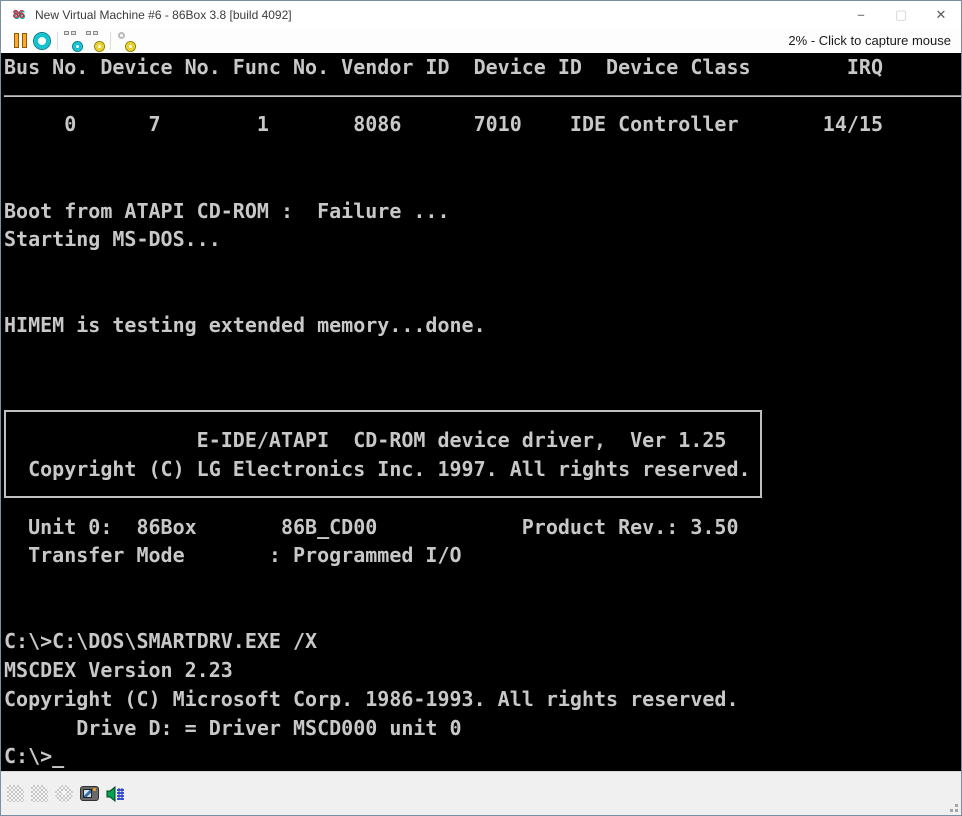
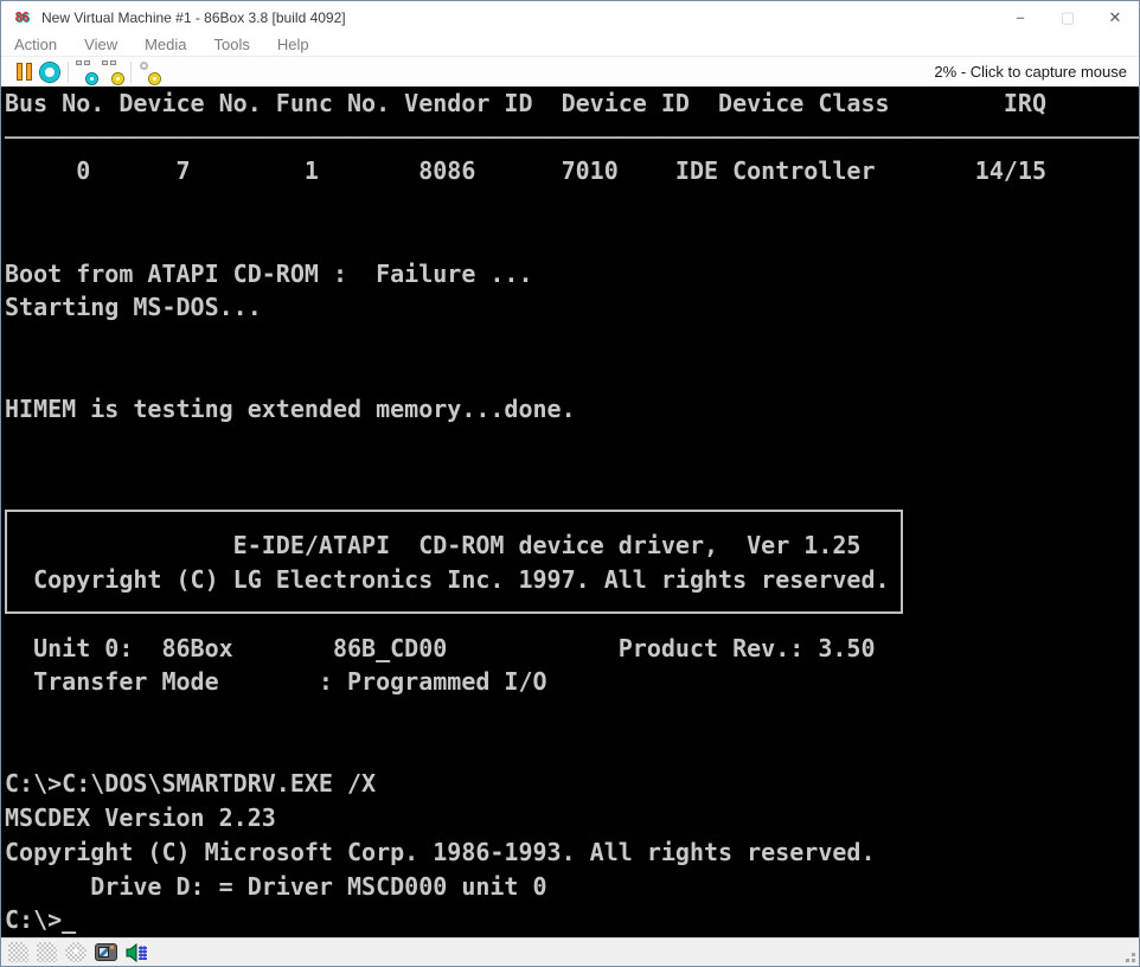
  86
- New Virtual Machine #6 - 86Box 3.8 [build 4092]
+ New Virtual Machine #1 - 86Box 3.8 [build 4092]
  –
  ▢
  ✕
+ Action
+ View
+ Media
+ Tools
+ Help
  2% - Click to capture mouse
  Bus No. Device No. Func No. Vendor ID Device ID Device Class IRQ
  ───────────────────────────────────────────────────────────────────────────────
  0 7 1 8086 7010 IDE Controller 14/15
  Boot from ATAPI CD-ROM : Failure ...
  Starting MS-DOS...
  HIMEM is testing extended memory...done.
  E-IDE/ATAPI CD-ROM device driver, Ver 1.25
  Copyright (C) LG Electronics Inc. 1997. All rights reserved.
  Unit 0: 86Box 86B_CD00 Product Rev.: 3.50
  Transfer Mode : Programmed I/O
  C:\>C:\DOS\SMARTDRV.EXE /X
  MSCDEX Version 2.23
  Copyright (C) Microsoft Corp. 1986-1993. All rights reserved.
  Drive D: = Driver MSCD000 unit 0
  C:\>_
